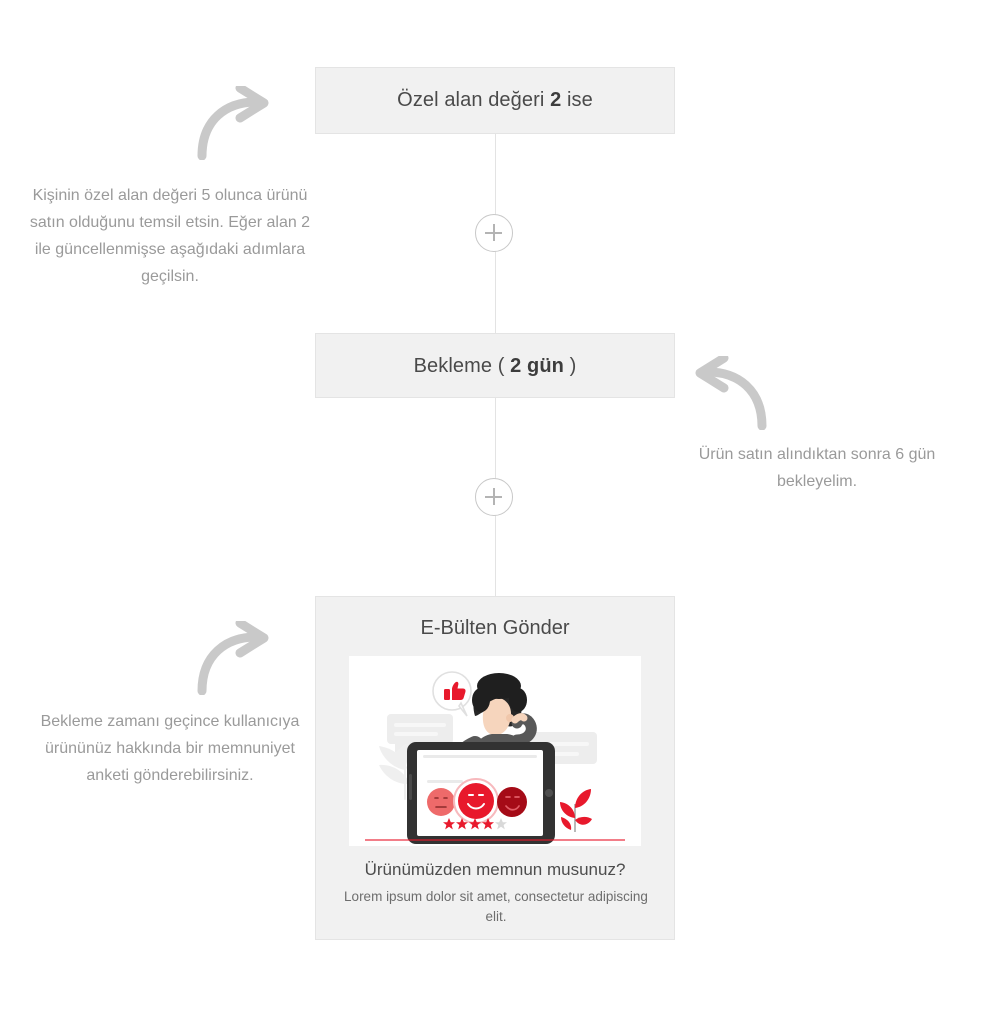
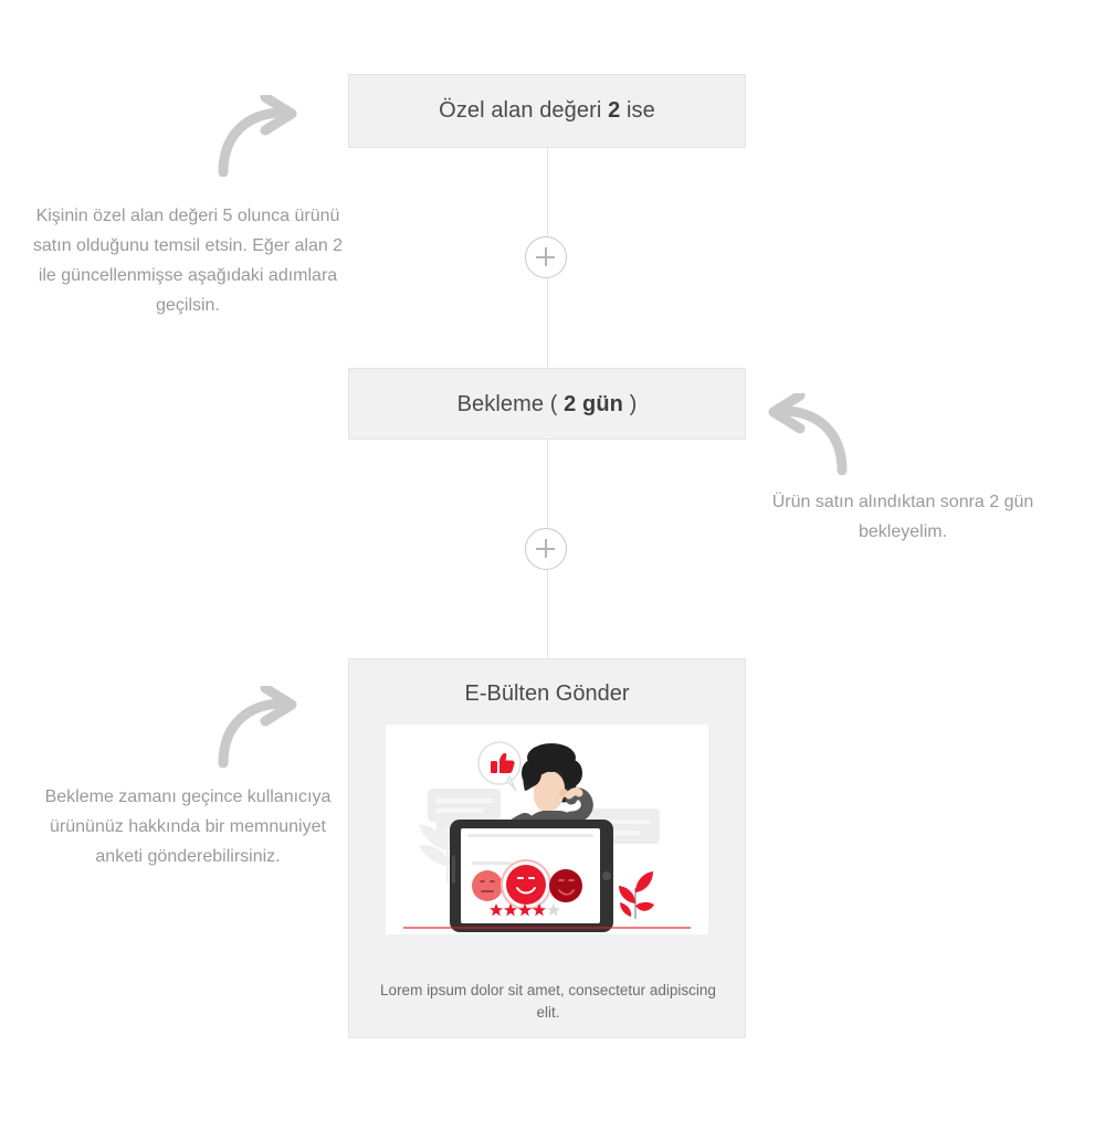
  Kişinin özel alan değeri 5 olunca ürünü satın olduğunu temsil etsin. Eğer alan 2 ile güncellenmişse aşağıdaki adımlara geçilsin.
- Ürün satın alındıktan sonra 6 gün bekleyelim.
+ Ürün satın alındıktan sonra 2 gün bekleyelim.
  Bekleme zamanı geçince kullanıcıya ürününüz hakkında bir memnuniyet anketi gönderebilirsiniz.
  Özel alan değeri 2 ise
  Bekleme ( 2 gün )
  E-Bülten Gönder
- Ürünümüzden memnun musunuz?
  Lorem ipsum dolor sit amet, consectetur adipiscing elit.
